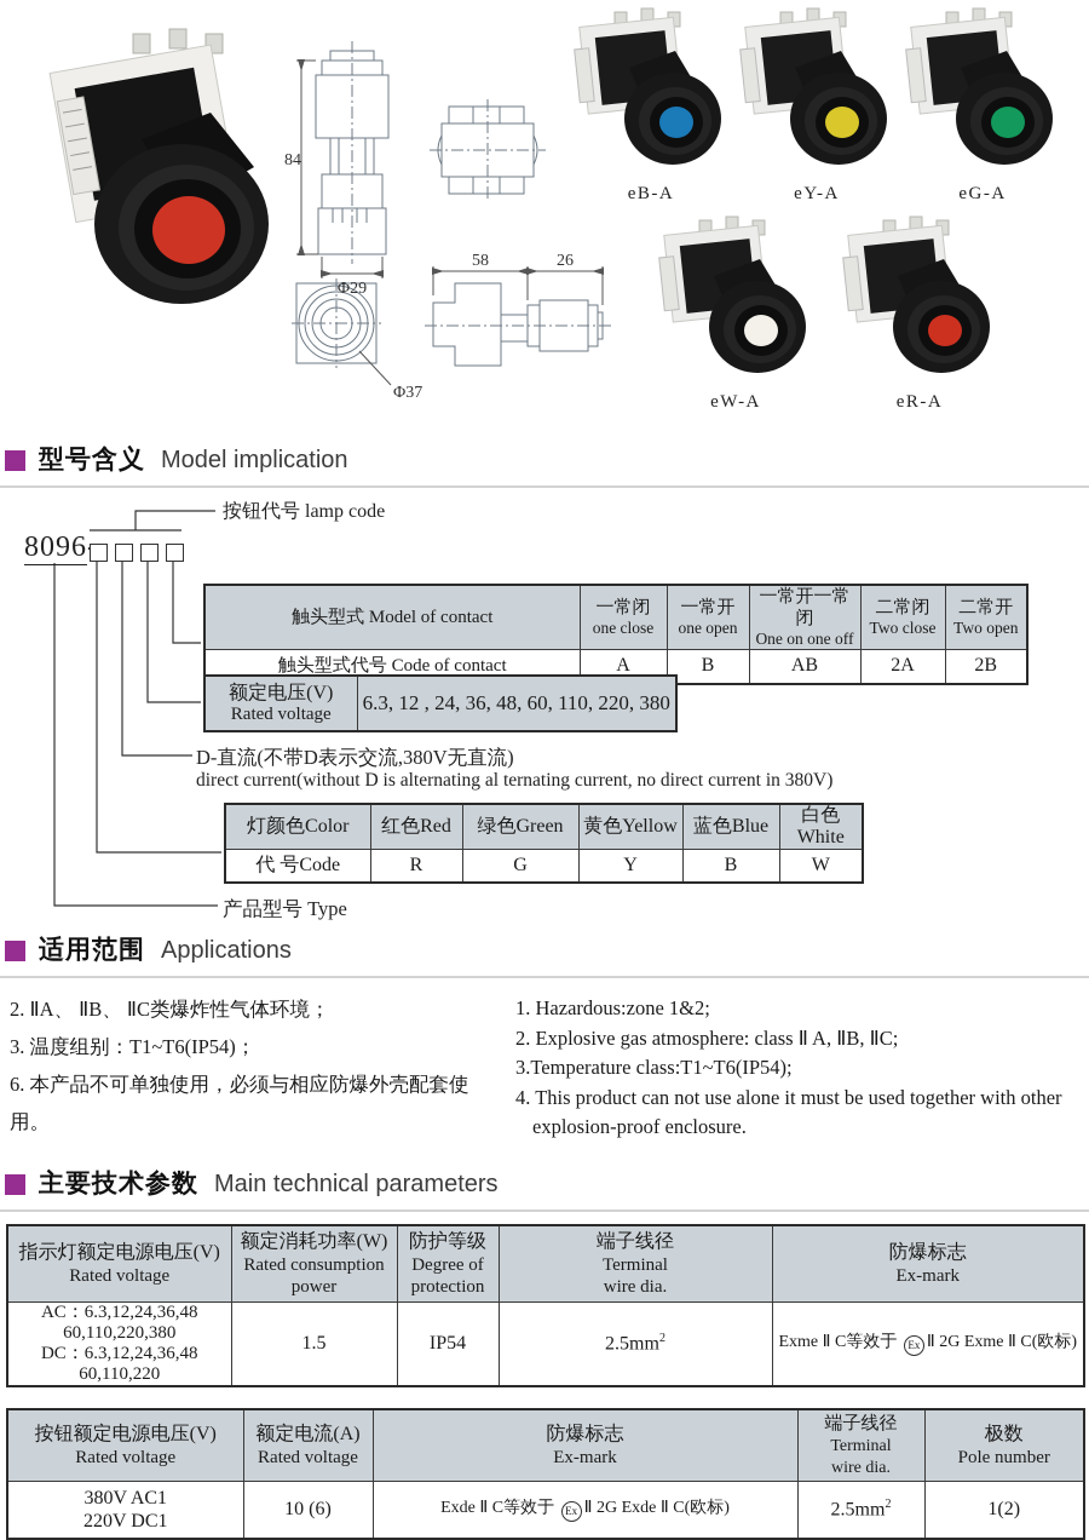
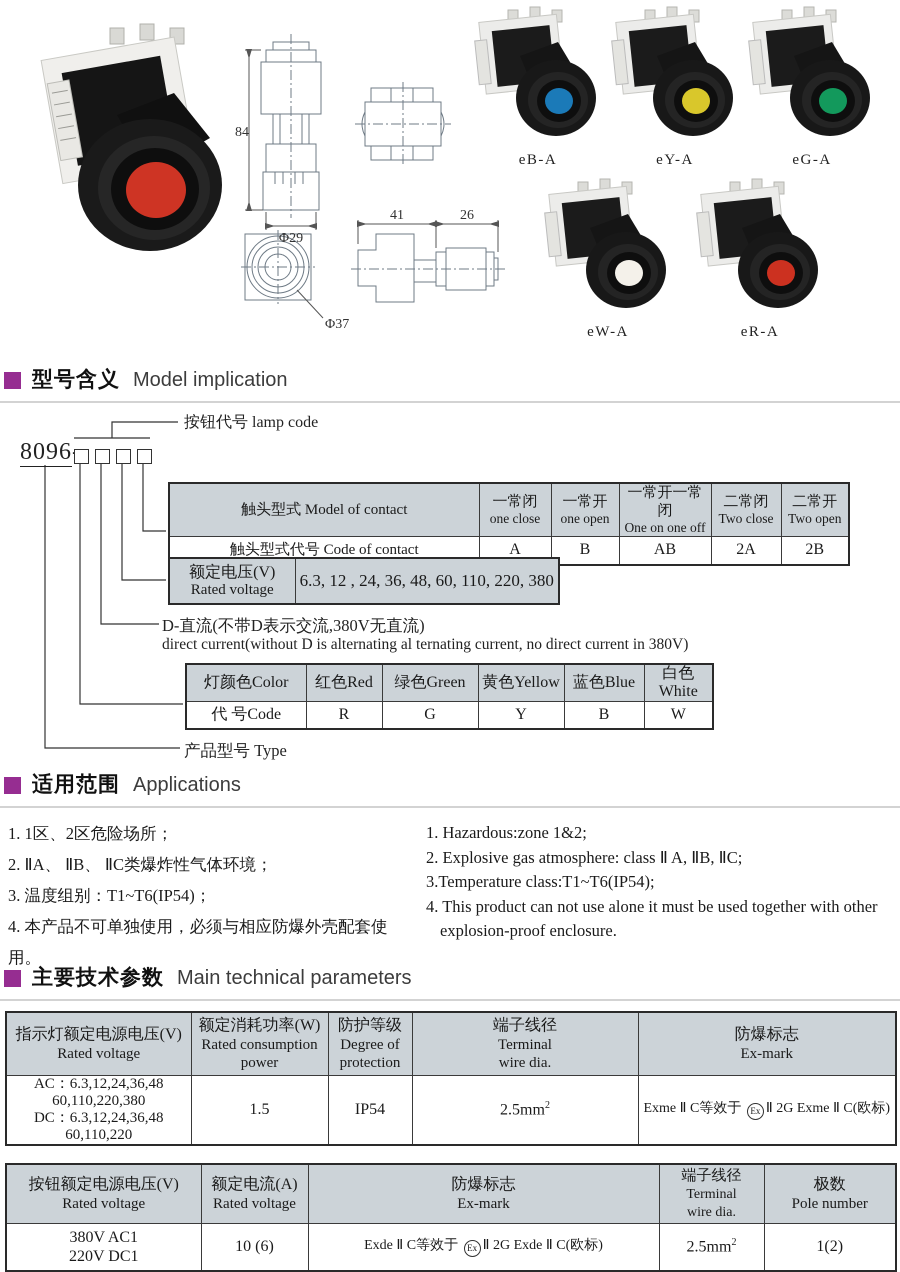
  84
  Φ29
  Φ37
- 58
+ 41
  26
  eB-A
  eY-A
  eG-A
  eW-A
  eR-A
  型号含义
  Model implication
  8096
  按钮代号 lamp code
  触头型式 Model of contact	一常闭one close	一常开one open	一常开一常闭One on one off	二常闭Two close	二常开Two open
  触头型式代号 Code of contact	A	B	AB	2A	2B
  额定电压(V)Rated voltage	6.3, 12 , 24, 36, 48, 60, 110, 220, 380
  D-直流(不带D表示交流,380V无直流)
  direct current(without D is alternating al ternating current, no direct current in 380V)
  灯颜色Color	红色Red	绿色Green	黄色Yellow	蓝色Blue	白色White
  代 号Code	R	G	Y	B	W
  产品型号 Type
  适用范围
  Applications
+ 1. 1区、2区危险场所；
  2. ⅡA、 ⅡB、 ⅡC类爆炸性气体环境；
  3. 温度组别：T1~T6(IP54)；
- 6. 本产品不可单独使用，必须与相应防爆外壳配套使用。
+ 4. 本产品不可单独使用，必须与相应防爆外壳配套使用。
  1. Hazardous:zone 1&2;
  2. Explosive gas atmosphere: class Ⅱ A, ⅡB, ⅡC;
  3.Temperature class:T1~T6(IP54);
  4. This product can not use alone it must be used together with other explosion-proof enclosure.
  主要技术参数
  Main technical parameters
  指示灯额定电源电压(V)Rated voltage	额定消耗功率(W)Rated consumptionpower	防护等级Degree ofprotection	端子线径Terminalwire dia.	防爆标志Ex-mark
  AC：6.3,12,24,36,48 60,110,220,380 DC：6.3,12,24,36,48 60,110,220	1.5	IP54	2.5mm2	Exme Ⅱ C等效于 Ex Ⅱ 2G Exme Ⅱ C(欧标)
  按钮额定电源电压(V)Rated voltage	额定电流(A)Rated voltage	防爆标志Ex-mark	端子线径Terminalwire dia.	极数Pole number
  380V AC1 220V DC1	10 (6)	Exde Ⅱ C等效于 Ex Ⅱ 2G Exde Ⅱ C(欧标)	2.5mm2	1(2)
